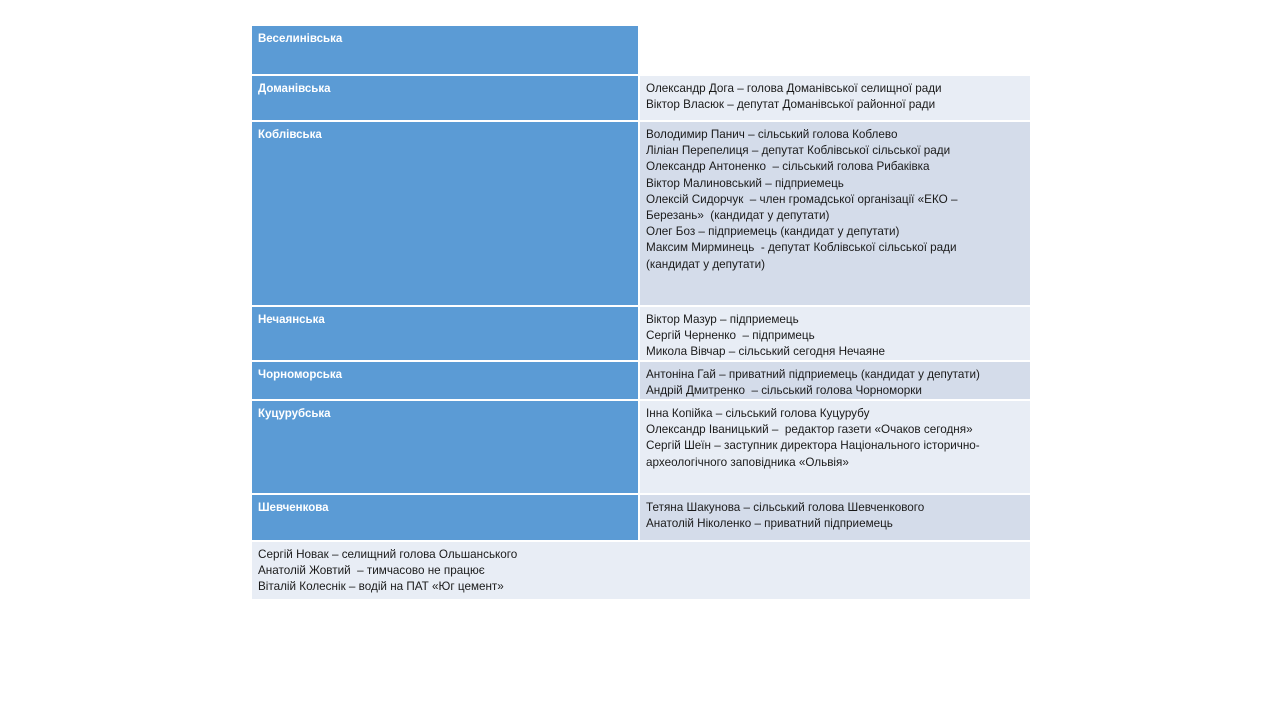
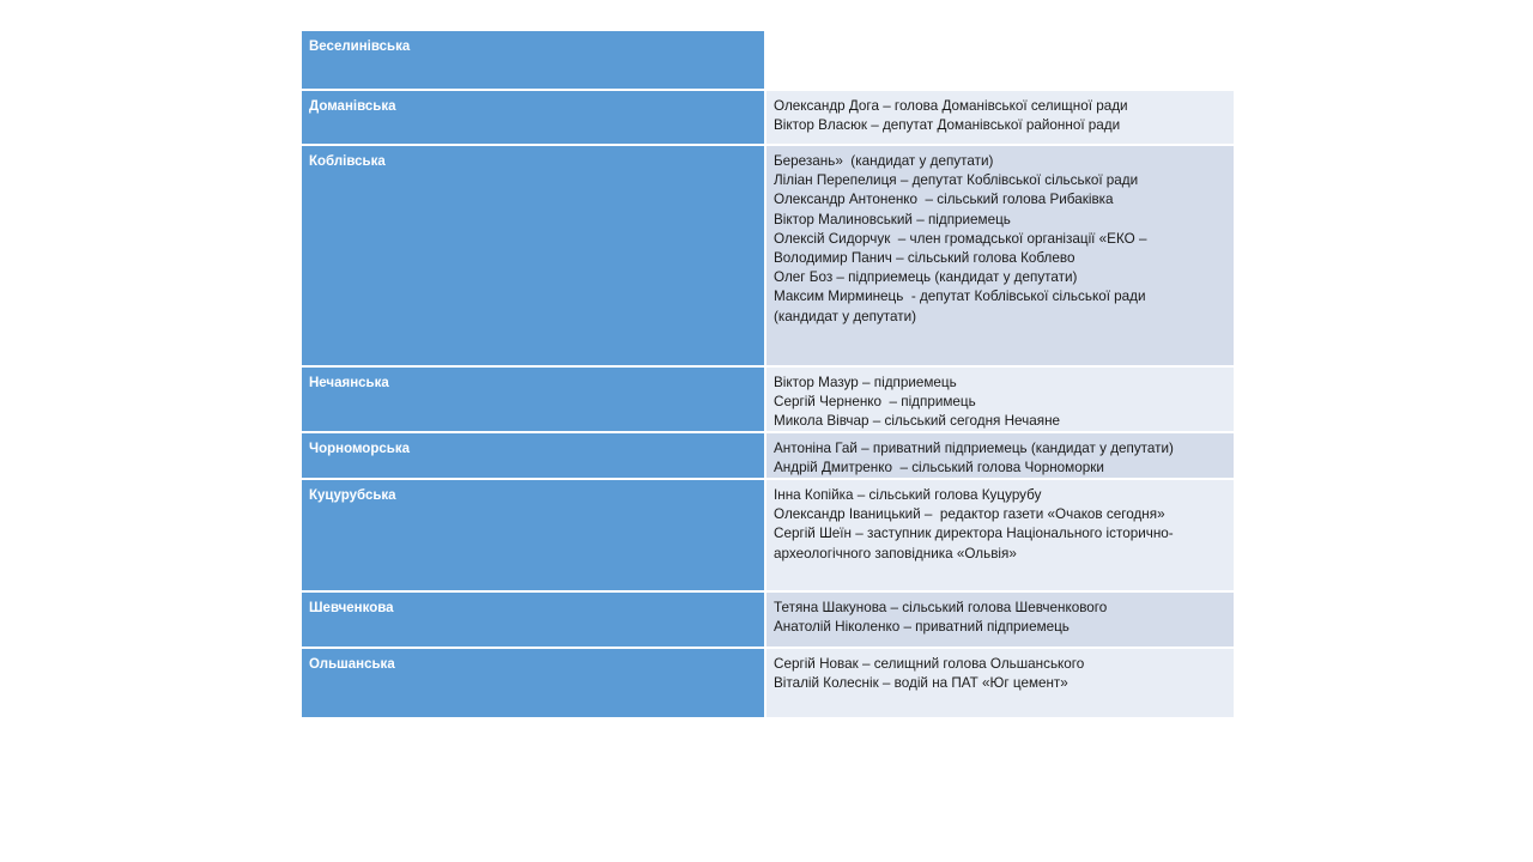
  Веселинівська
  Доманівська
  Олександр Дога – голова Доманівської селищної ради
  Віктор Власюк – депутат Доманівської районної ради
  Коблівська
- Володимир Панич – сільський голова Коблево
+ Березань» (кандидат у депутати)
  Ліліан Перепелиця – депутат Коблівської сільської ради
  Олександр Антоненко – сільський голова Рибаківка
  Віктор Малиновський – підприемець
  Олексій Сидорчук – член громадської організації «ЕКО –
- Березань» (кандидат у депутати)
+ Володимир Панич – сільський голова Коблево
  Олег Боз – підприемець (кандидат у депутати)
  Максим Мирминець - депутат Коблівської сільської ради
  (кандидат у депутати)
  Нечаянська
  Віктор Мазур – підприемець
  Сергій Черненко – підпримець
  Микола Вівчар – сільський сегодня Нечаяне
  Чорноморська
  Антоніна Гай – приватний підприемець (кандидат у депутати)
  Андрій Дмитренко – сільський голова Чорноморки
  Куцурубська
  Інна Копійка – сільський голова Куцурубу
  Олександр Іваницький – редактор газети «Очаков сегодня»
  Сергій Шеїн – заступник директора Національного історично-
  археологічного заповідника «Ольвія»
  Шевченкова
  Тетяна Шакунова – сільський голова Шевченкового
  Анатолій Ніколенко – приватний підприемець
+ Ольшанська
  Сергій Новак – селищний голова Ольшанського
- Анатолій Жовтий – тимчасово не працює
  Віталій Колеснік – водій на ПАТ «Юг цемент»
